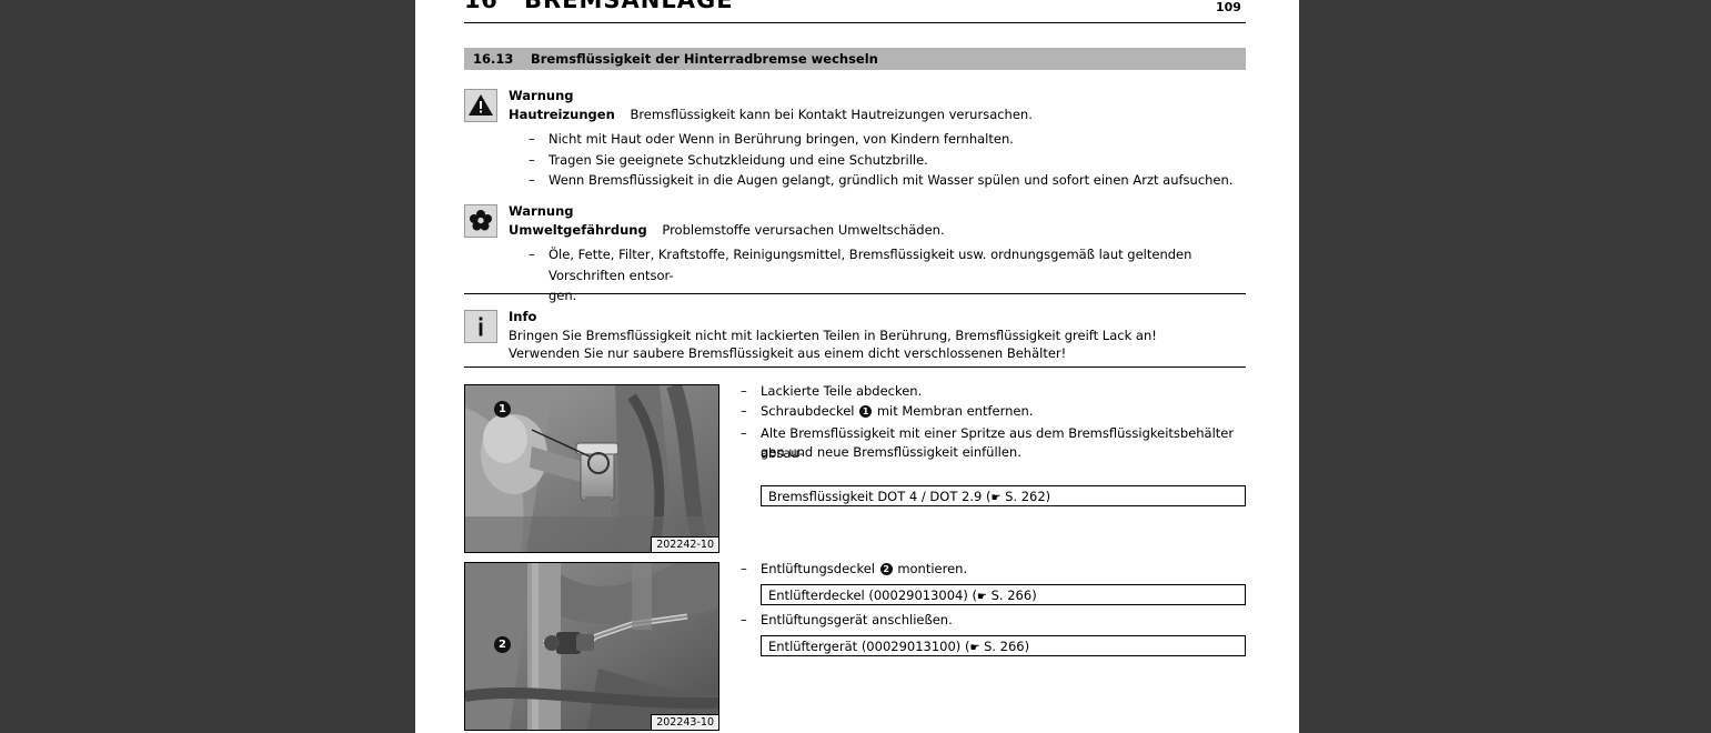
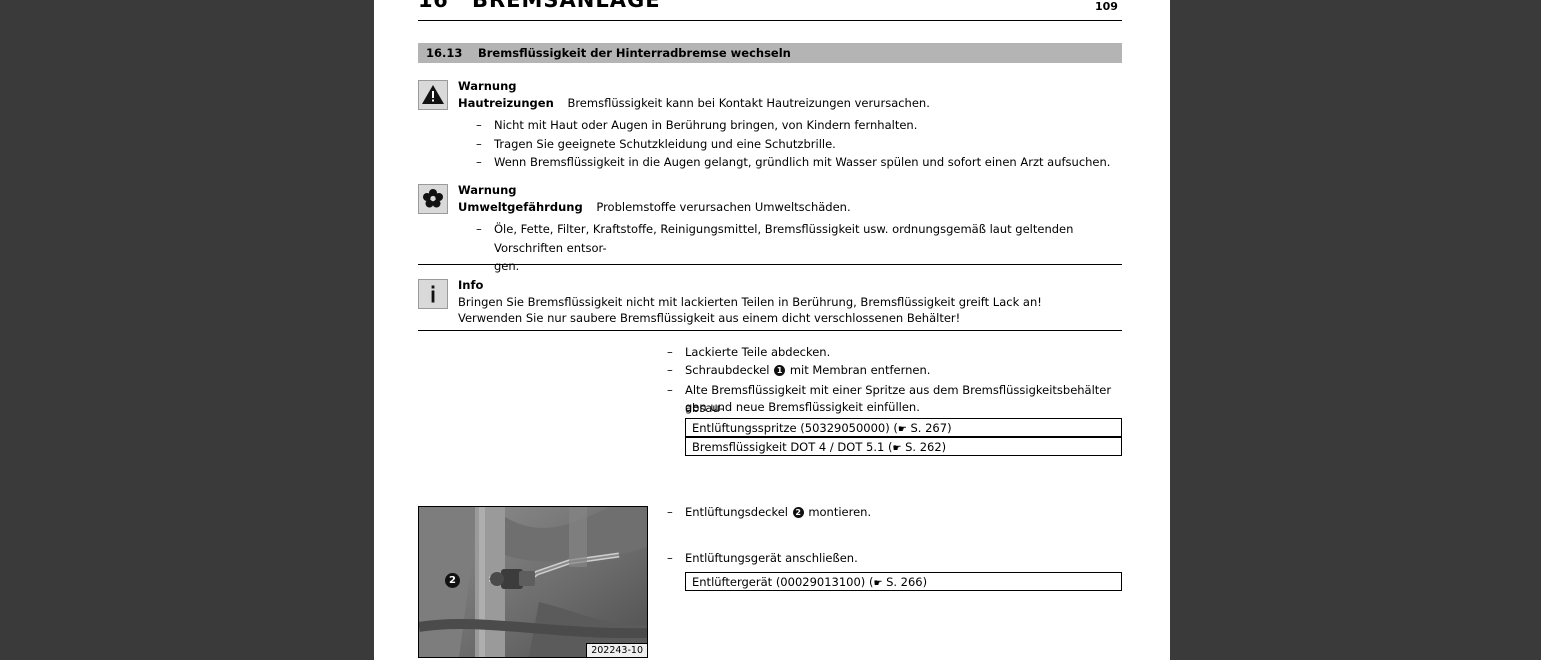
  16
  BREMSANLAGE
  109
  16.13
  Bremsflüssigkeit der Hinterradbremse wechseln
  Warnung
  Hautreizungen Bremsflüssigkeit kann bei Kontakt Hautreizungen verursachen.
  –
- Nicht mit Haut oder Wenn in Berührung bringen, von Kindern fernhalten.
+ Nicht mit Haut oder Augen in Berührung bringen, von Kindern fernhalten.
  –
  Tragen Sie geeignete Schutzkleidung und eine Schutzbrille.
  –
  Wenn Bremsflüssigkeit in die Augen gelangt, gründlich mit Wasser spülen und sofort einen Arzt aufsuchen.
  Warnung
  Umweltgefährdung Problemstoffe verursachen Umweltschäden.
  –
  Öle, Fette, Filter, Kraftstoffe, Reinigungsmittel, Bremsflüssigkeit usw. ordnungsgemäß laut geltenden Vorschriften entsor-
  gen.
  Info
  Bringen Sie Bremsflüssigkeit nicht mit lackierten Teilen in Berührung, Bremsflüssigkeit greift Lack an!
  Verwenden Sie nur saubere Bremsflüssigkeit aus einem dicht verschlossenen Behälter!
- 1
- 202242-10
  2
  202243-10
  –
  Lackierte Teile abdecken.
  –
  Schraubdeckel 1 mit Membran entfernen.
  –
  Alte Bremsflüssigkeit mit einer Spritze aus dem Bremsflüssigkeitsbehälter absau-
  gen und neue Bremsflüssigkeit einfüllen.
+ Entlüftungsspritze (50329050000) (☛ S. 267)
- Bremsflüssigkeit DOT 4 / DOT 2.9 (☛ S. 262)
+ Bremsflüssigkeit DOT 4 / DOT 5.1 (☛ S. 262)
  –
  Entlüftungsdeckel 2 montieren.
- Entlüfterdeckel (00029013004) (☛ S. 266)
  –
  Entlüftungsgerät anschließen.
  Entlüftergerät (00029013100) (☛ S. 266)
